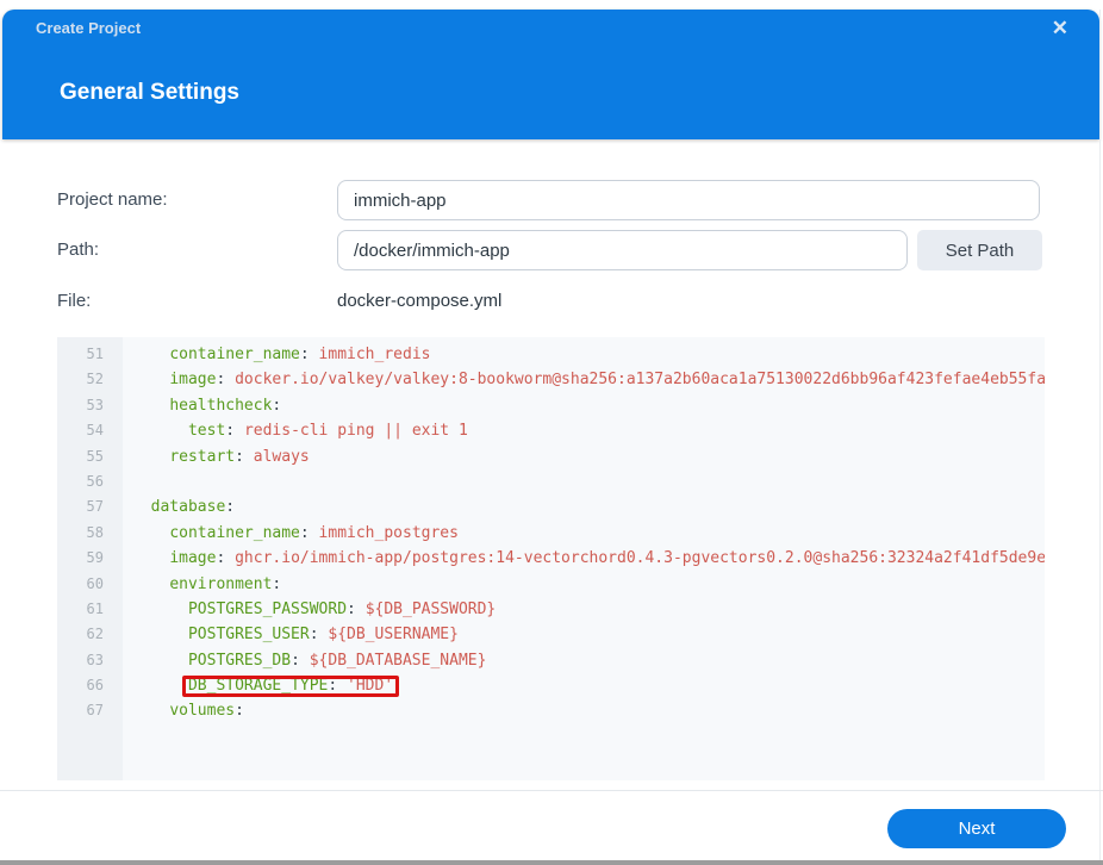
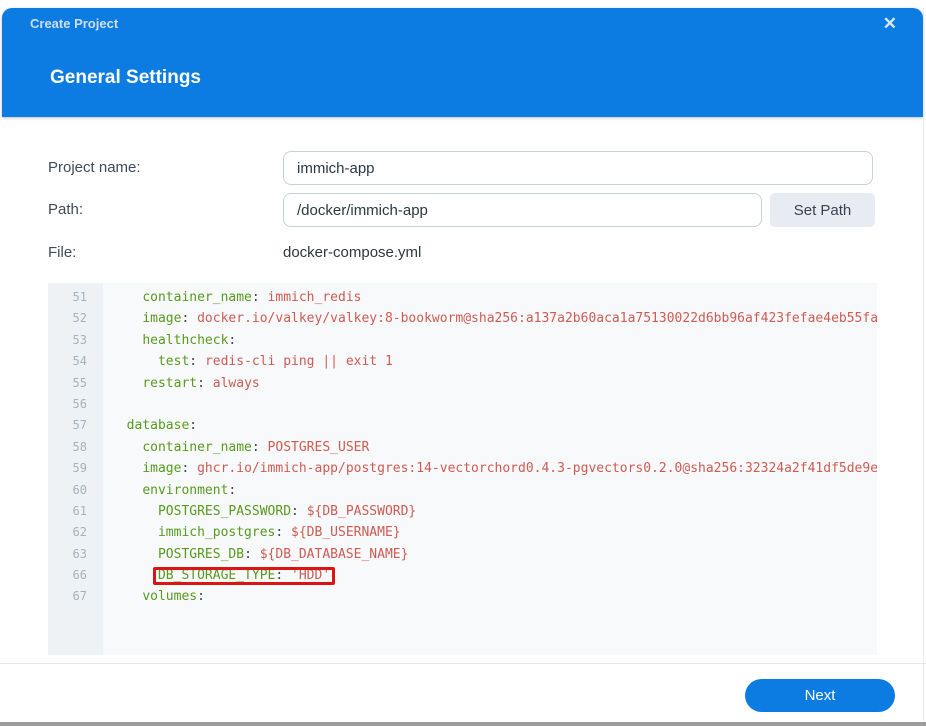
  Create Project
  ✕
  General Settings
  Project name:
  immich-app
  Path:
  /docker/immich-app
  Set Path
  File:
  docker-compose.yml
  51
  container_name: immich_redis
  52
  image: docker.io/valkey/valkey:8-bookworm@sha256:a137a2b60aca1a75130022d6bb96af423fefae4eb55fa
  53
  healthcheck:
  54
  test: redis-cli ping || exit 1
  55
  restart: always
  56
  57
  database:
  58
- container_name: immich_postgres
+ container_name: POSTGRES_USER
  59
  image: ghcr.io/immich-app/postgres:14-vectorchord0.4.3-pgvectors0.2.0@sha256:32324a2f41df5de9e
  60
  environment:
  61
  POSTGRES_PASSWORD: ${DB_PASSWORD}
  62
- POSTGRES_USER: ${DB_USERNAME}
+ immich_postgres: ${DB_USERNAME}
  63
  POSTGRES_DB: ${DB_DATABASE_NAME}
  66
  DB_STORAGE_TYPE: 'HDD'
  67
  volumes:
  Next
